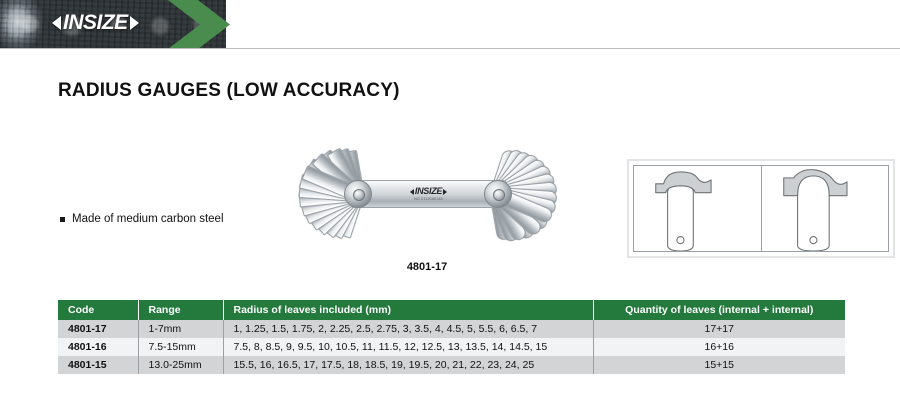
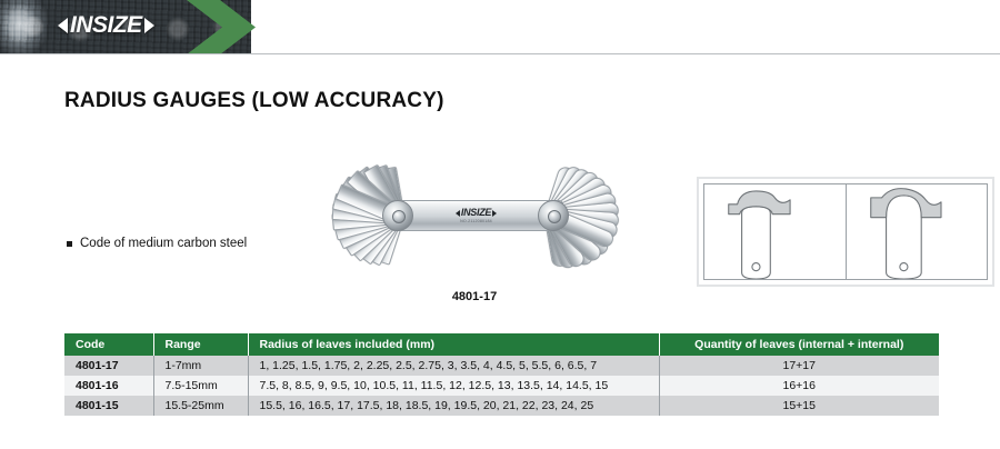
  INSIZE
  RADIUS GAUGES (LOW ACCURACY)
- Made of medium carbon steel
+ Code of medium carbon steel
  INSIZE
  4801-17
  Code	Range	Radius of leaves included (mm)	Quantity of leaves (internal + internal)
  4801-17	1-7mm	1, 1.25, 1.5, 1.75, 2, 2.25, 2.5, 2.75, 3, 3.5, 4, 4.5, 5, 5.5, 6, 6.5, 7	17+17
  4801-16	7.5-15mm	7.5, 8, 8.5, 9, 9.5, 10, 10.5, 11, 11.5, 12, 12.5, 13, 13.5, 14, 14.5, 15	16+16
- 4801-15	13.0-25mm	15.5, 16, 16.5, 17, 17.5, 18, 18.5, 19, 19.5, 20, 21, 22, 23, 24, 25	15+15
+ 4801-15	15.5-25mm	15.5, 16, 16.5, 17, 17.5, 18, 18.5, 19, 19.5, 20, 21, 22, 23, 24, 25	15+15
